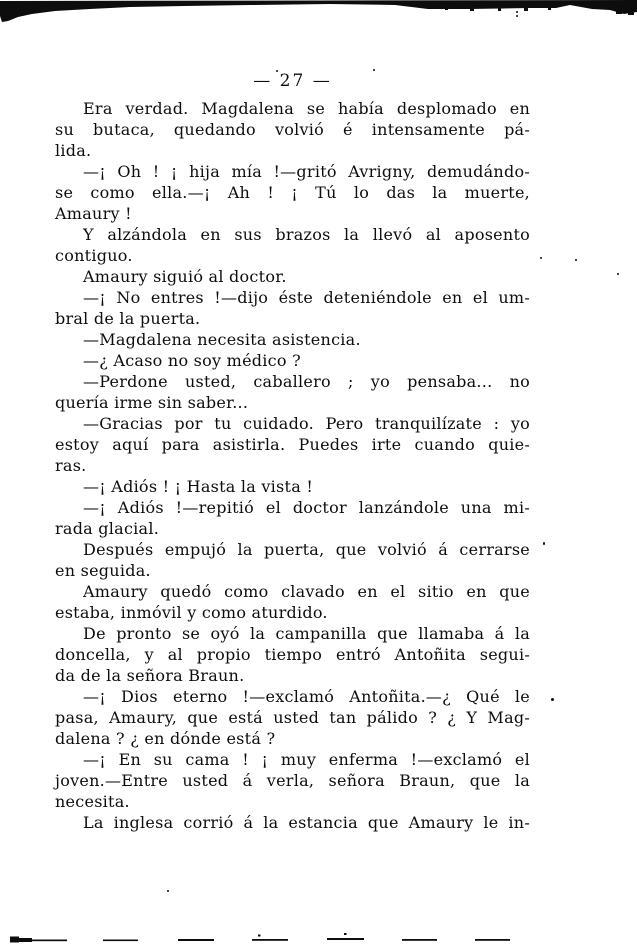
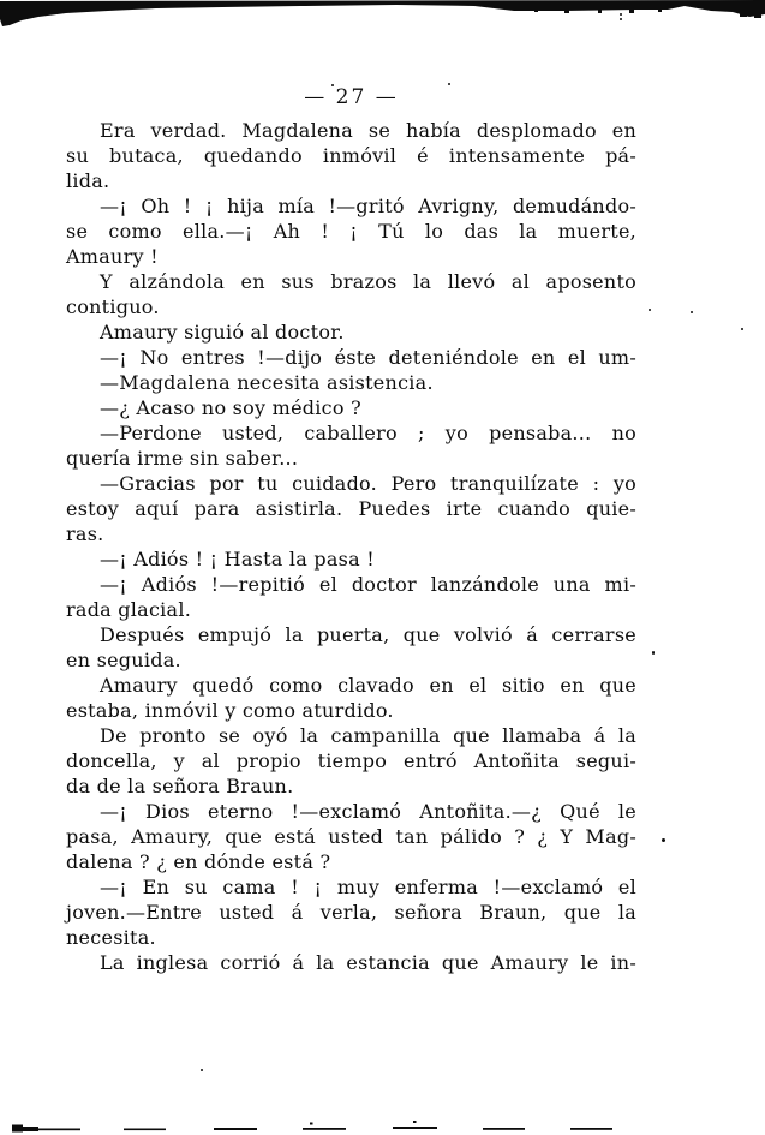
  — 27 —
  Era verdad. Magdalena se había desplomado en
- su butaca, quedando volvió é intensamente pá-
+ su butaca, quedando inmóvil é intensamente pá-
  lida.
  —¡ Oh ! ¡ hija mía !—gritó Avrigny, demudándo-
  se como ella.—¡ Ah ! ¡ Tú lo das la muerte,
  Amaury !
  Y alzándola en sus brazos la llevó al aposento
  contiguo.
  Amaury siguió al doctor.
  —¡ No entres !—dijo éste deteniéndole en el um-
- bral de la puerta.
  —Magdalena necesita asistencia.
  —¿ Acaso no soy médico ?
  —Perdone usted, caballero ; yo pensaba... no
  quería irme sin saber...
  —Gracias por tu cuidado. Pero tranquilízate : yo
  estoy aquí para asistirla. Puedes irte cuando quie-
  ras.
- —¡ Adiós ! ¡ Hasta la vista !
+ —¡ Adiós ! ¡ Hasta la pasa !
  —¡ Adiós !—repitió el doctor lanzándole una mi-
  rada glacial.
  Después empujó la puerta, que volvió á cerrarse
  en seguida.
  Amaury quedó como clavado en el sitio en que
  estaba, inmóvil y como aturdido.
  De pronto se oyó la campanilla que llamaba á la
  doncella, y al propio tiempo entró Antoñita segui-
  da de la señora Braun.
  —¡ Dios eterno !—exclamó Antoñita.—¿ Qué le
  pasa, Amaury, que está usted tan pálido ? ¿ Y Mag-
  dalena ? ¿ en dónde está ?
  —¡ En su cama ! ¡ muy enferma !—exclamó el
  joven.—Entre usted á verla, señora Braun, que la
  necesita.
  La inglesa corrió á la estancia que Amaury le in-
